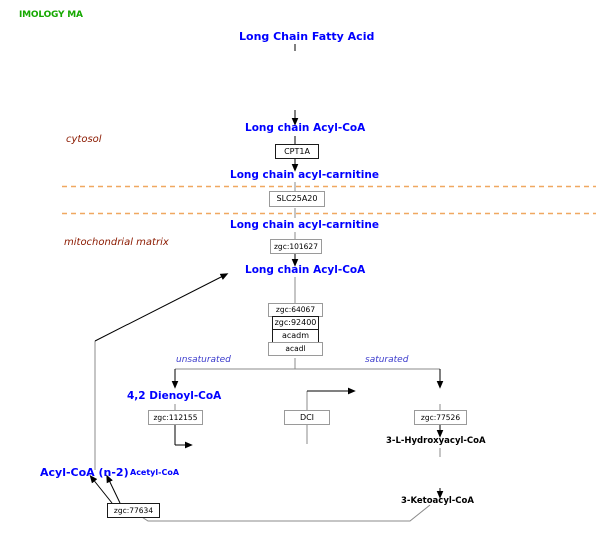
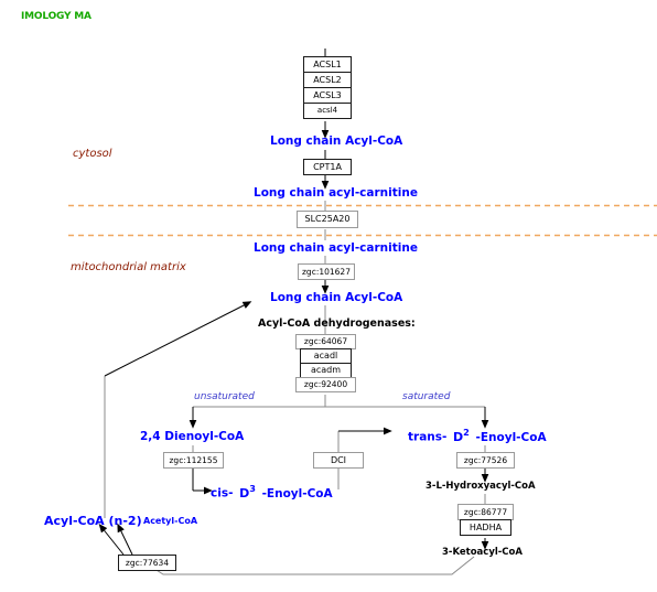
  IMOLOGY MA
  cytosol
  mitochondrial matrix
  unsaturated
  saturated
- Long Chain Fatty Acid
  Long chain Acyl-CoA
  Long chain acyl-carnitine
  Long chain acyl-carnitine
  Long chain Acyl-CoA
+ Acyl-CoA dehydrogenases:
- 4,2 Dienoyl-CoA
+ 2,4 Dienoyl-CoA
+ cis- D3 -Enoyl-CoA
+ trans- D2 -Enoyl-CoA
  3-L-Hydroxyacyl-CoA
  3-Ketoacyl-CoA
  Acyl-CoA (n-2)
  Acetyl-CoA
+ ACSL1
+ ACSL2
+ ACSL3
+ acsl4
  CPT1A
  SLC25A20
  zgc:101627
  zgc:64067
- zgc:92400
+ acadl
  acadm
- acadl
+ zgc:92400
  zgc:112155
  DCI
  zgc:77526
+ zgc:86777
+ HADHA
  zgc:77634
